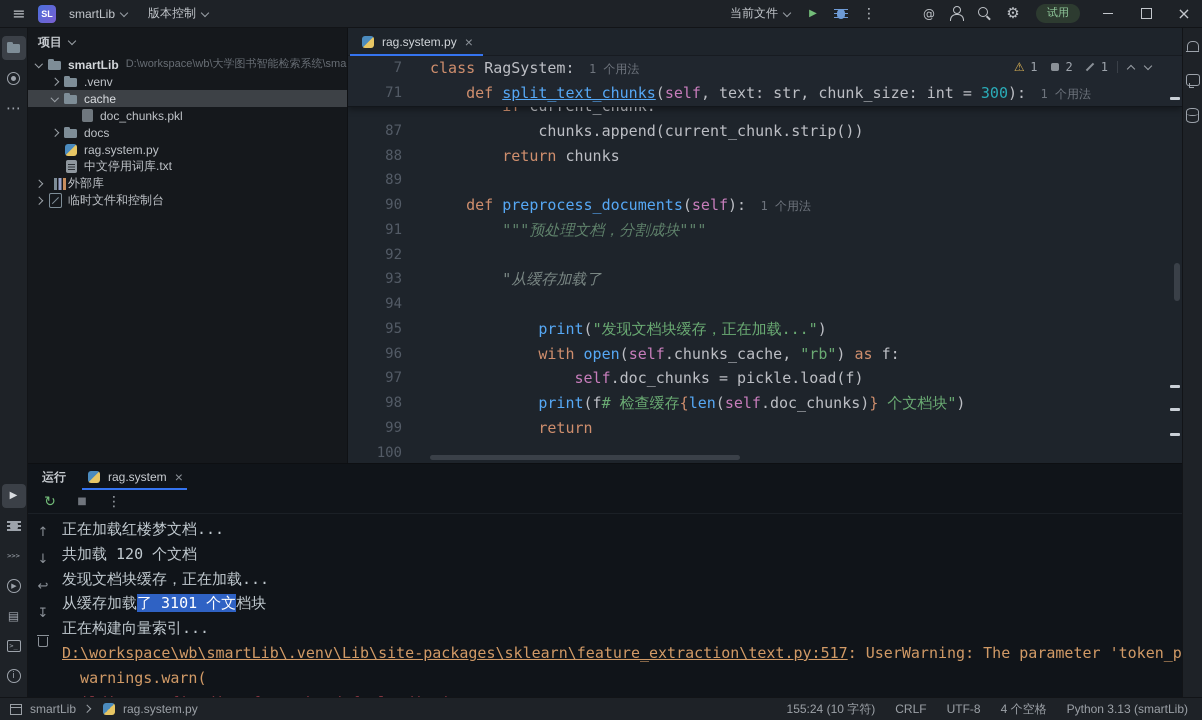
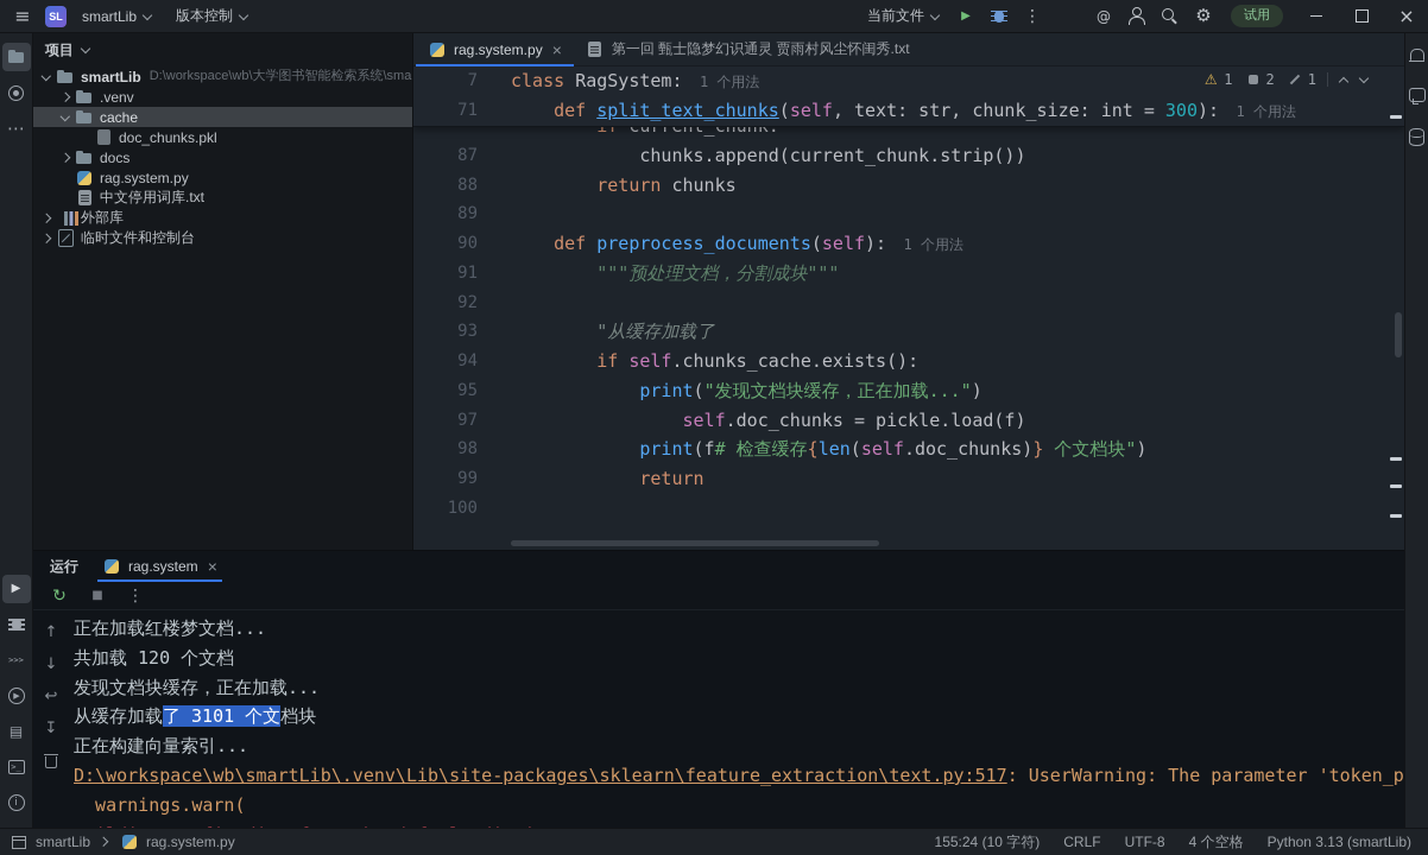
  SL
  smartLib
  版本控制
  当前文件
  试用
  项目
  smartLib
  D:\workspace\wb\大学图书智能检索系统\sma
  .venv
  cache
  doc_chunks.pkl
  docs
  rag.system.py
  中文停用词库.txt
  外部库
  临时文件和控制台
  rag.system.py
  ×
+ 第一回 甄士隐梦幻识通灵 贾雨村风尘怀闺秀.txt
  1
  2
  1
  7
  class RagSystem: 1 个用法
  71
  def split_text_chunks(self, text: str, chunk_size: int = 300): 1 个用法
  87
  chunks.append(current_chunk.strip())
  88
  return chunks
  89
  90
  def preprocess_documents(self): 1 个用法
  91
  """预处理文档，分割成块"""
  92
  93
  "从缓存加载了
  94
+ if self.chunks_cache.exists():
  95
  print("发现文档块缓存，正在加载...")
- 96
- with open(self.chunks_cache, "rb") as f:
  97
  self.doc_chunks = pickle.load(f)
  98
  print(f# 检查缓存{len(self.doc_chunks)} 个文档块")
  99
  return
  100
  运行
  rag.system
  ×
  正在加载红楼梦文档...
  共加载 120 个文档
  发现文档块缓存，正在加载...
  从缓存加载了 3101 个文档块
  正在构建向量索引...
  D:\workspace\wb\smartLib\.venv\Lib\site-packages\sklearn\feature_extraction\text.py:517: UserWarning: The parameter 'token_p
  warnings.warn(
  smartLib
  rag.system.py
  155:24 (10 字符)
  CRLF
  UTF-8
  4 个空格
  Python 3.13 (smartLib)
